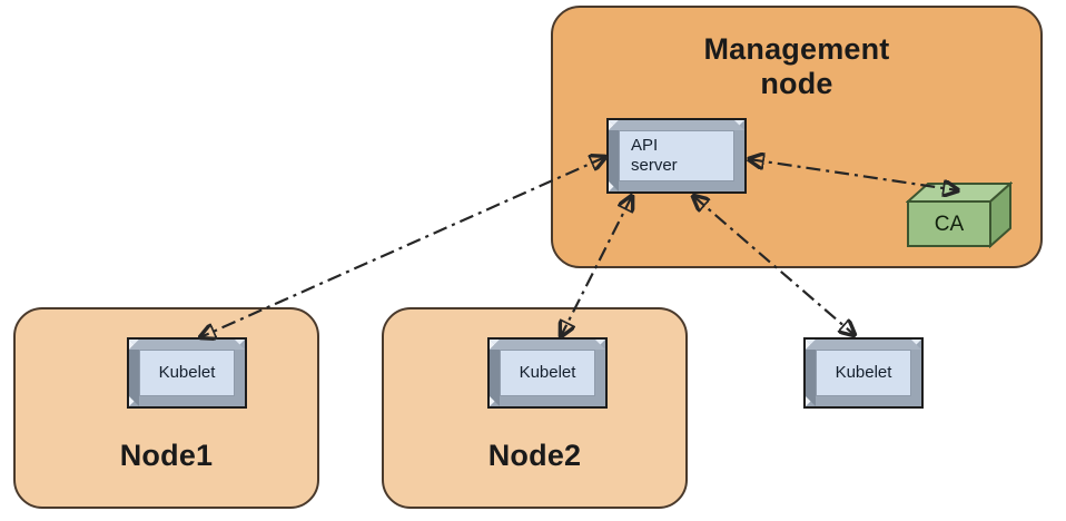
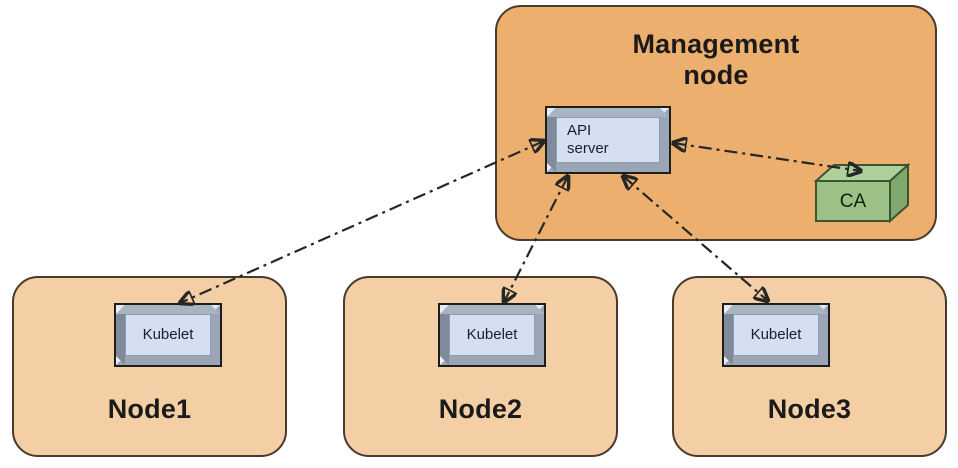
  Management
  node
  API
  server
  CA
  Node1
  Kubelet
  Node2
  Kubelet
+ Node3
  Kubelet
